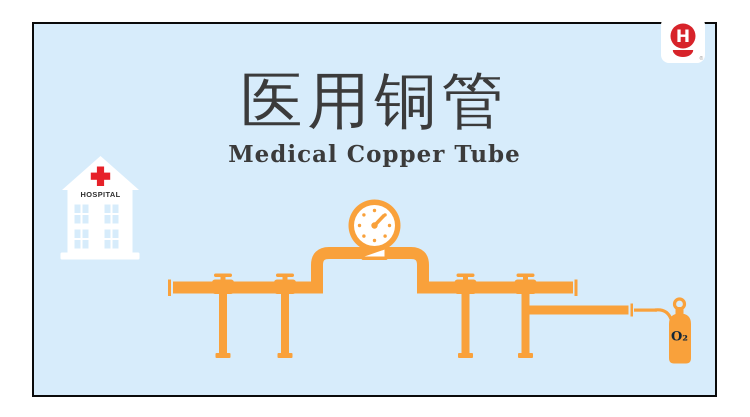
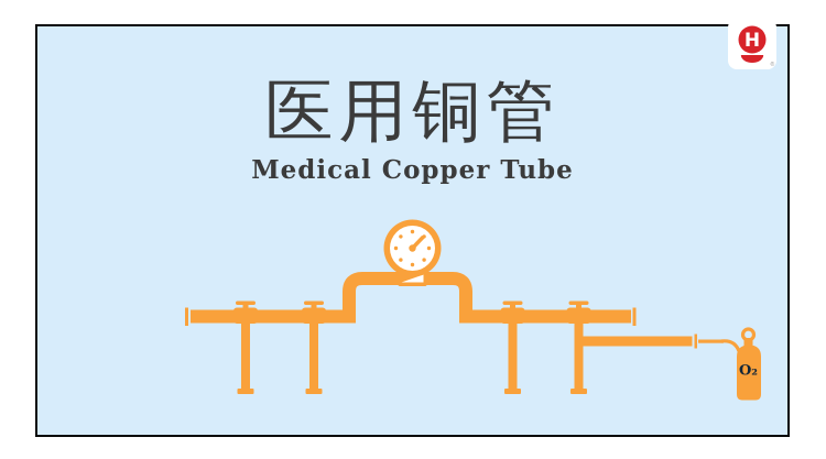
  医用铜管
  Medical Copper Tube
  H
- HOSPITAL
  O₂
